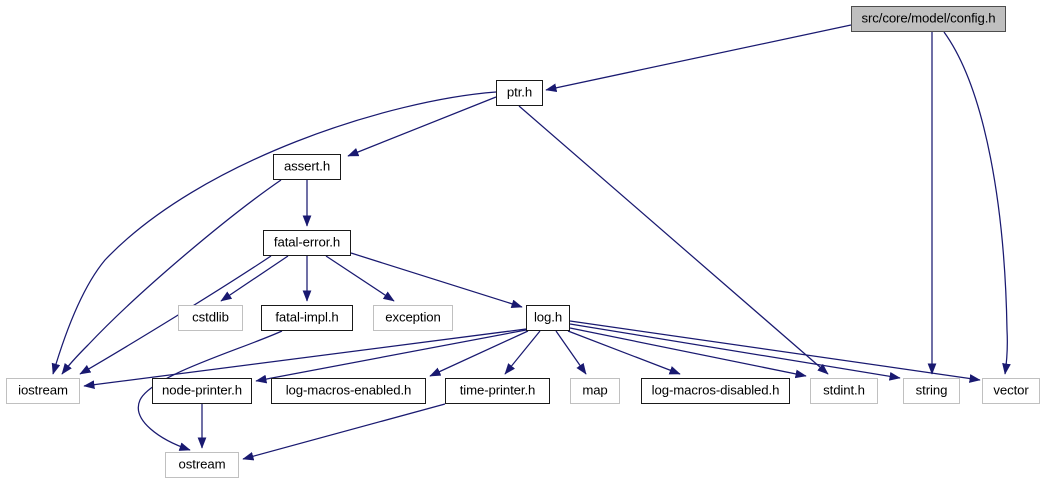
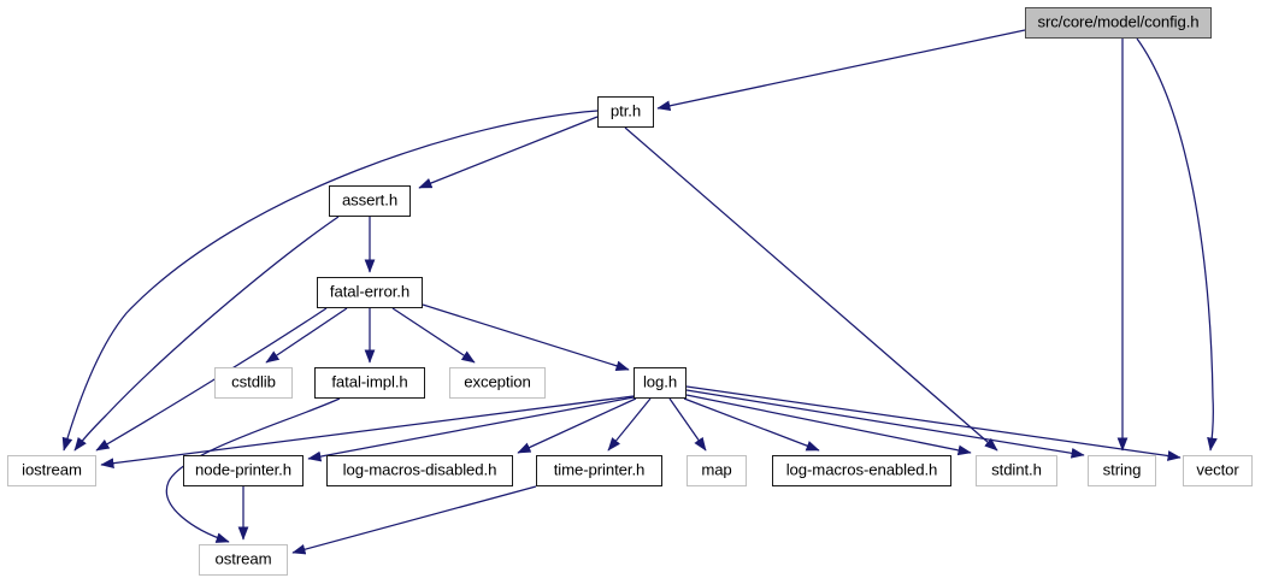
  src/core/model/config.h
  ptr.h
  assert.h
  fatal-error.h
  cstdlib
  fatal-impl.h
  exception
  log.h
  iostream
  node-printer.h
- log-macros-enabled.h
+ log-macros-disabled.h
  time-printer.h
  map
- log-macros-disabled.h
+ log-macros-enabled.h
  stdint.h
  string
  vector
  ostream
